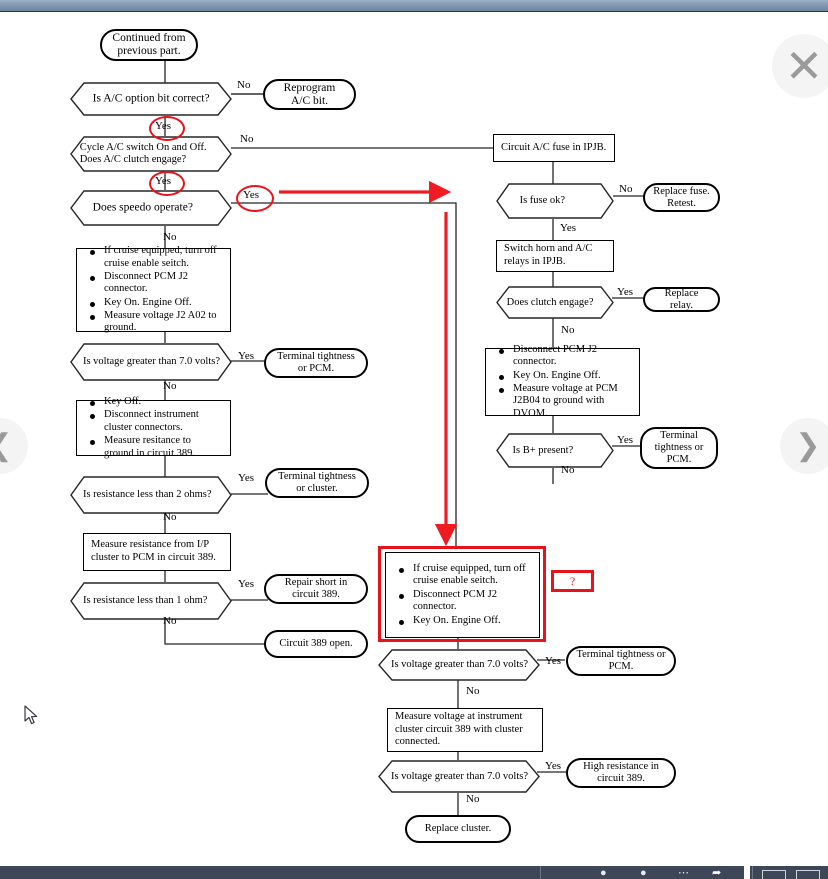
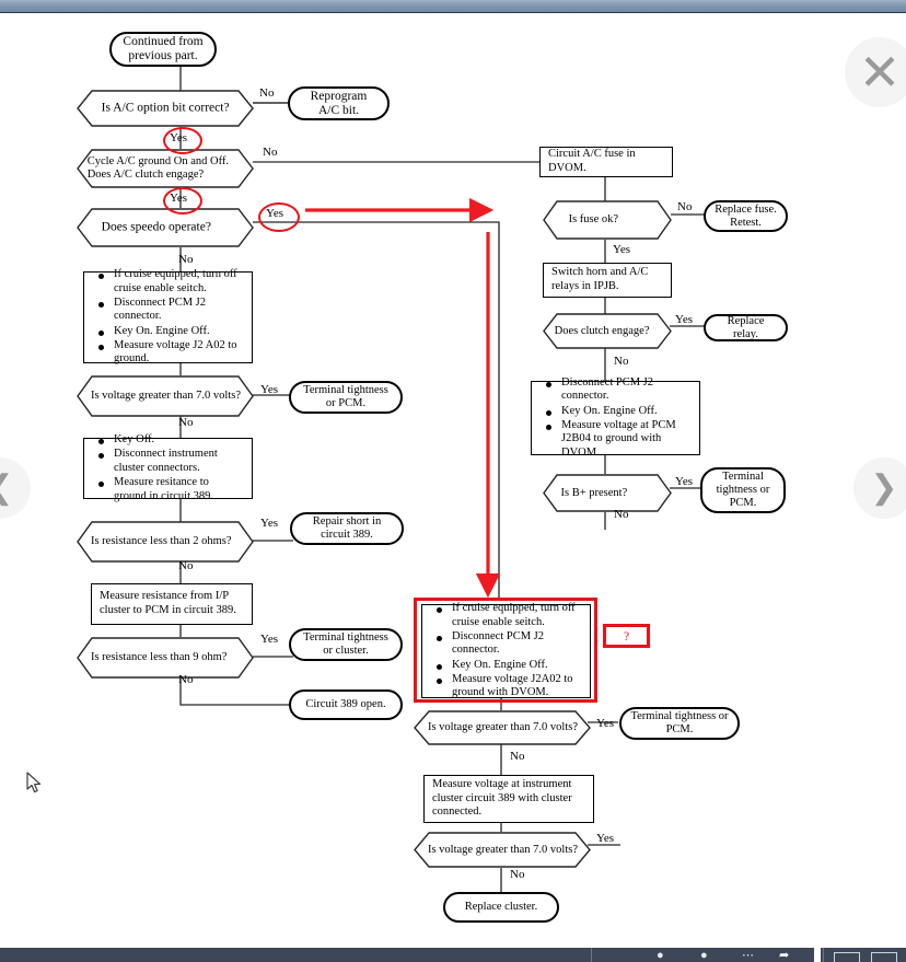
  Continued from previous part.
  Is A/C option bit correct?
  Reprogram A/C bit.
- Cycle A/C switch On and Off. Does A/C clutch engage?
+ Cycle A/C ground On and Off. Does A/C clutch engage?
  Does speedo operate?
  If cruise equipped, turn off cruise enable seitch.
  Disconnect PCM J2 connector.
  Key On. Engine Off.
  Measure voltage J2 A02 to ground.
  Is voltage greater than 7.0 volts?
  Terminal tightness or PCM.
  Key Off.
  Disconnect instrument cluster connectors.
  Measure resitance to ground in circuit 389.
  Is resistance less than 2 ohms?
- Terminal tightness or cluster.
+ Repair short in circuit 389.
  Measure resistance from I/P cluster to PCM in circuit 389.
- Is resistance less than 1 ohm?
+ Is resistance less than 9 ohm?
- Repair short in circuit 389.
+ Terminal tightness or cluster.
  Circuit 389 open.
- Circuit A/C fuse in IPJB.
+ Circuit A/C fuse in DVOM.
  Is fuse ok?
  Replace fuse. Retest.
  Switch horn and A/C relays in IPJB.
  Does clutch engage?
  Replace relay.
  Disconnect PCM J2 connector.
  Key On. Engine Off.
  Measure voltage at PCM J2B04 to ground with DVOM.
  Is B+ present?
  Terminal tightness or PCM.
  If cruise equipped, turn off cruise enable seitch.
  Disconnect PCM J2 connector.
  Key On. Engine Off.
+ Measure voltage J2A02 to ground with DVOM.
  Is voltage greater than 7.0 volts?
  Terminal tightness or PCM.
  Measure voltage at instrument cluster circuit 389 with cluster connected.
  Is voltage greater than 7.0 volts?
- High resistance in circuit 389.
  Replace cluster.
  No
  Yes
  No
  Yes
  Yes
  No
  Yes
  No
  Yes
  No
  Yes
  No
  No
  Yes
  Yes
  No
  Yes
  No
  Yes
  No
  Yes
  No
  ?
  ✕
  ❯
  ●
  ●
  ⋯
  ➦
